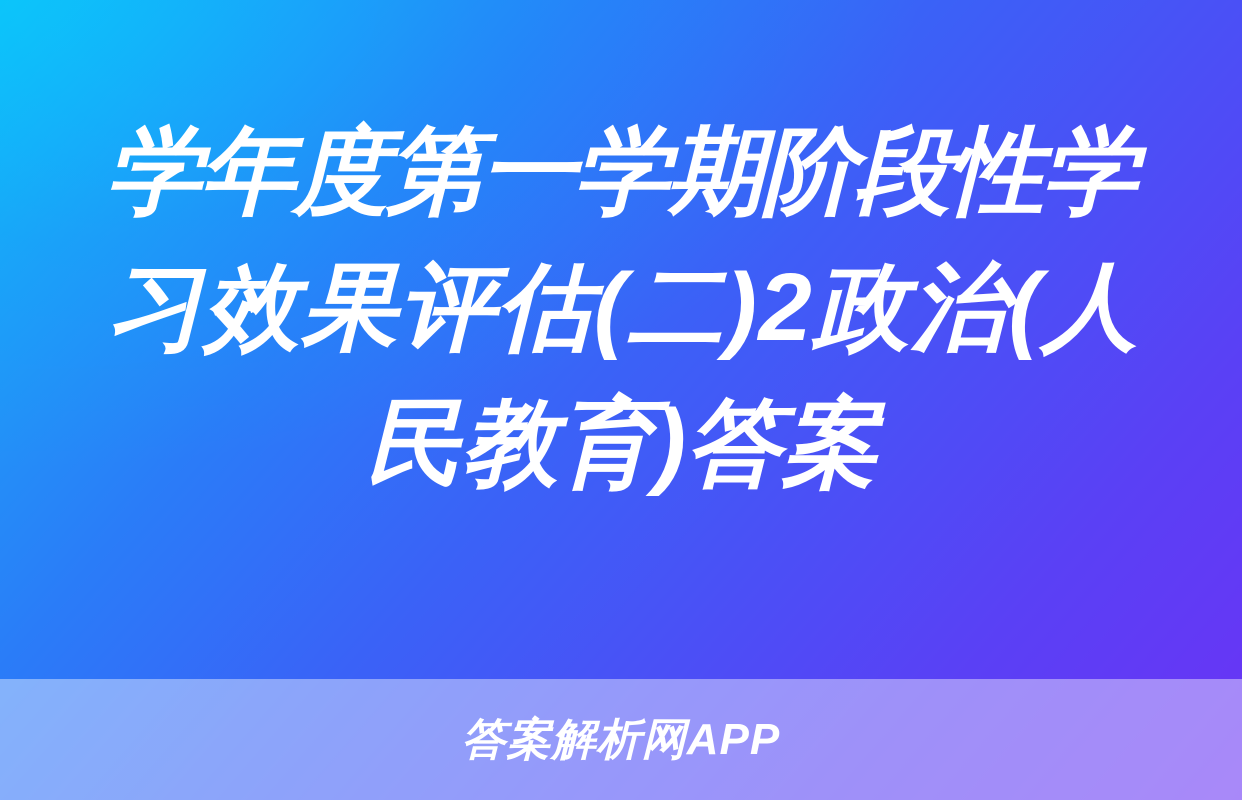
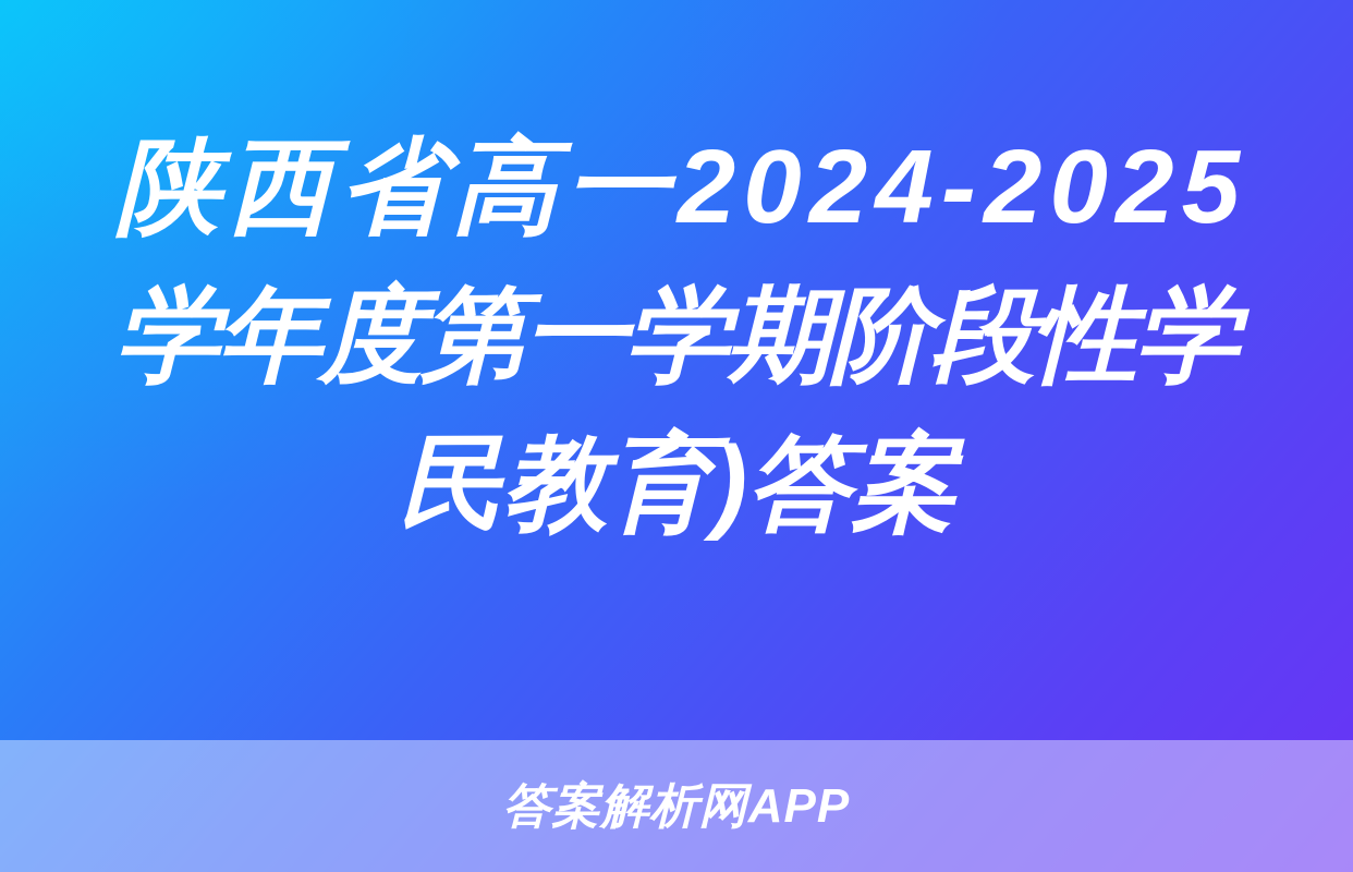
+ 陕西省高一2024-2025
  学年度第一学期阶段性学
- 习效果评估(二)2政治(人
  民教育)答案
  答案解析网APP
